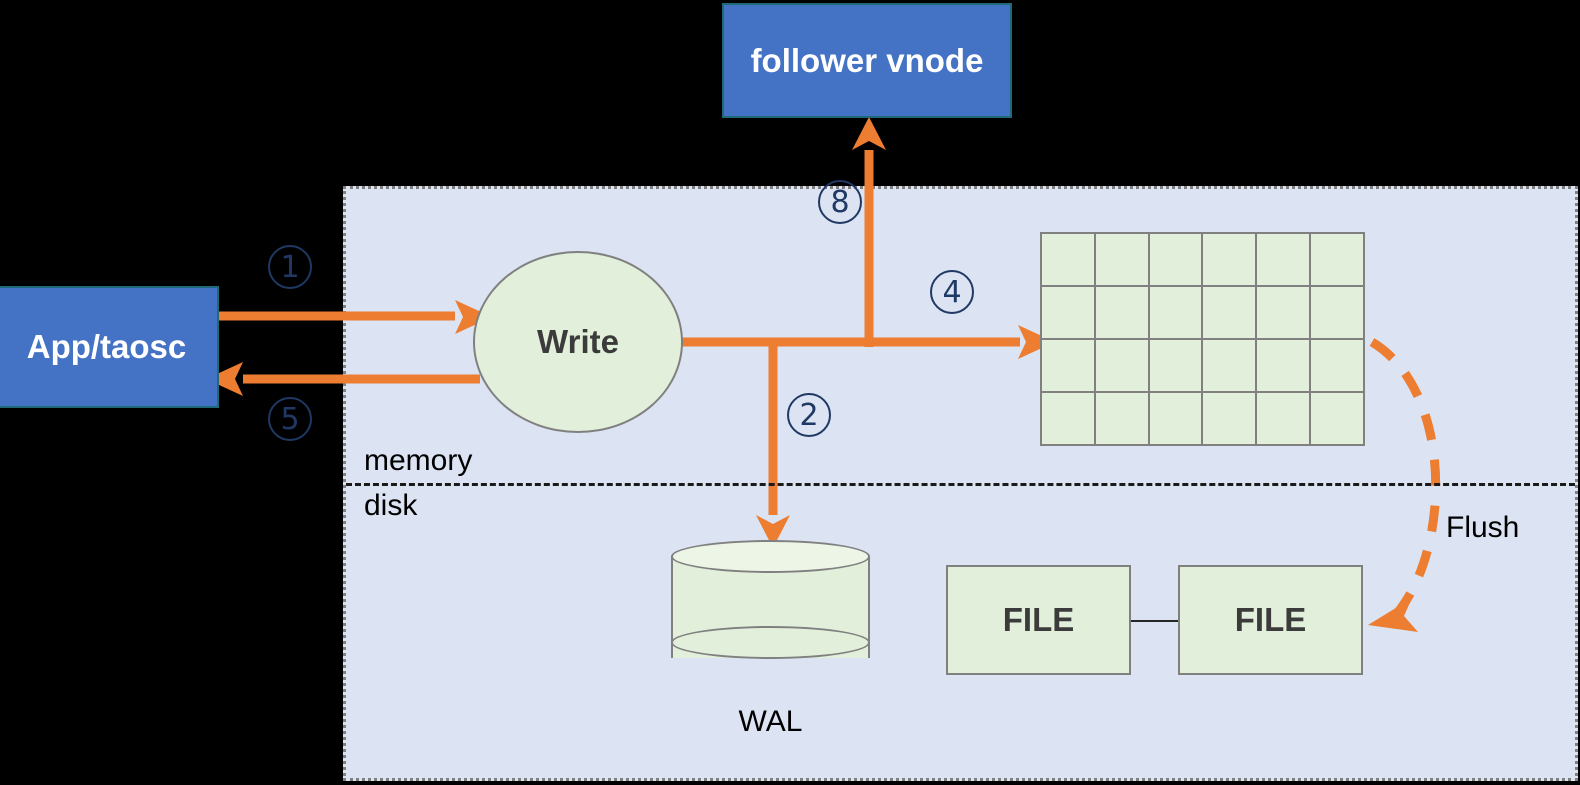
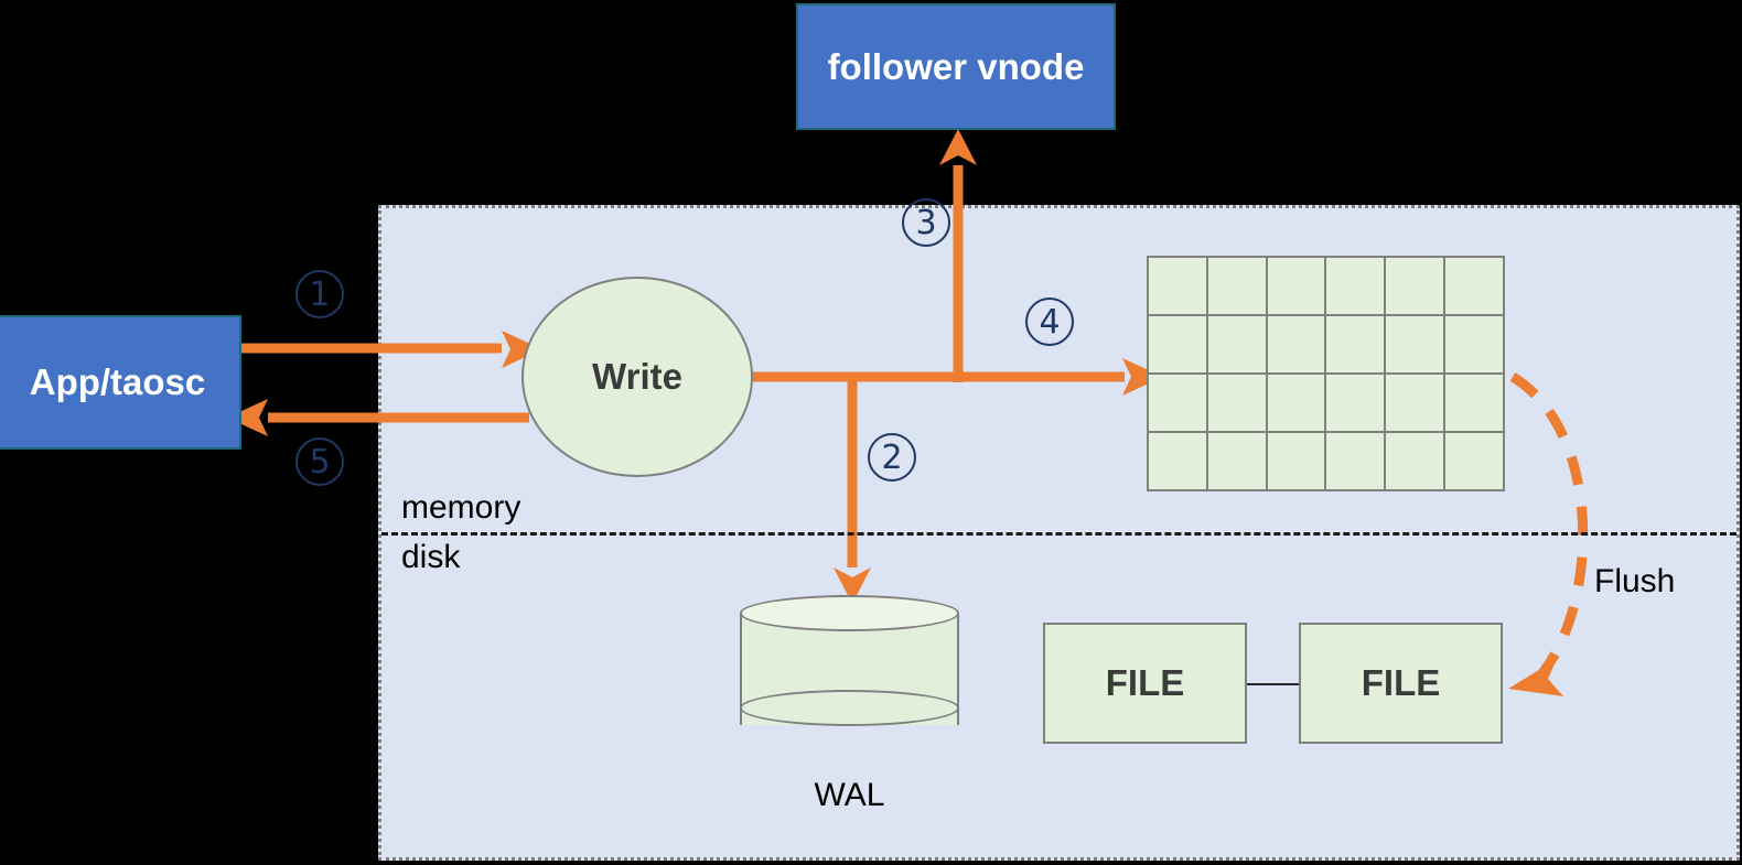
  follower vnode
  App/taosc
  Write
  WAL
  FILE
  FILE
  memory
  disk
  Flush
  1
  2
- 8
+ 3
  4
  5
